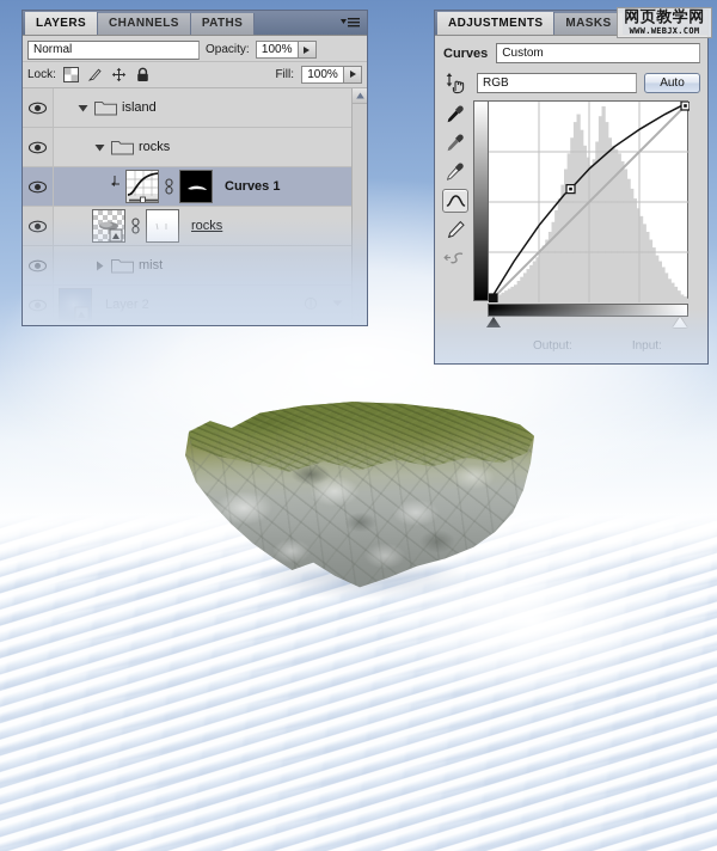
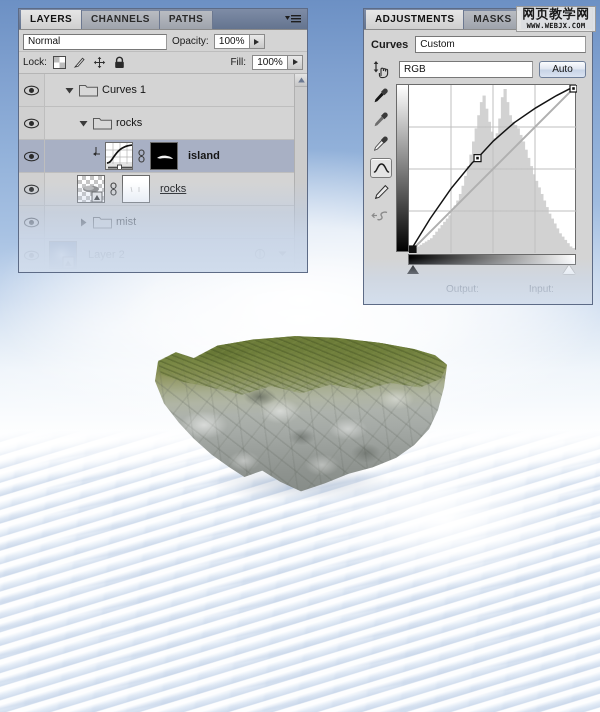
  LAYERS
  CHANNELS
  PATHS
  Normal
  Opacity:
  100%
  Lock:
  Fill:
  100%
- island
+ Curves 1
  rocks
- Curves 1
+ island
  ADJUSTMENTS
  MASKS
  Curves
  Custom
  RGB
  Auto
  网页教学网
  WWW.WEBJX.COM
